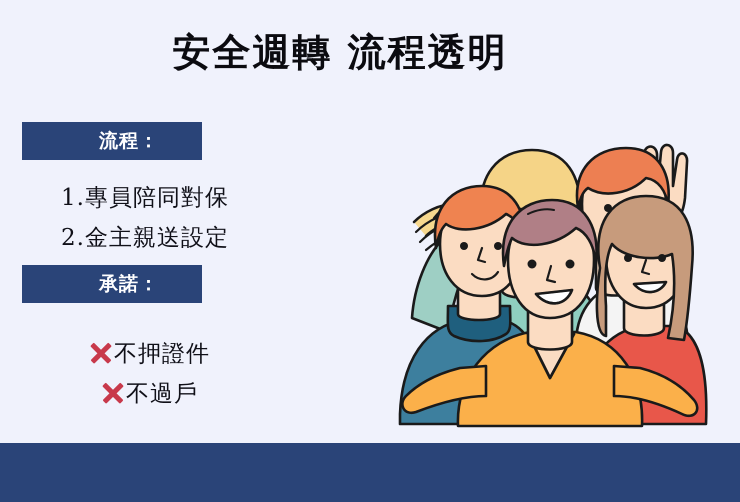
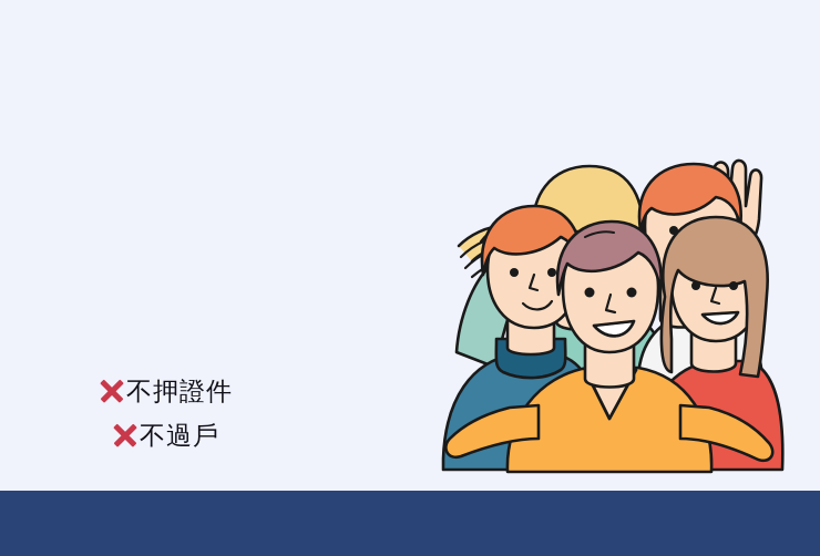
- 安全週轉 流程透明
- 流程：
- 1.專員陪同對保
- 2.金主親送設定
- 承諾：
  不押證件
  不過戶
